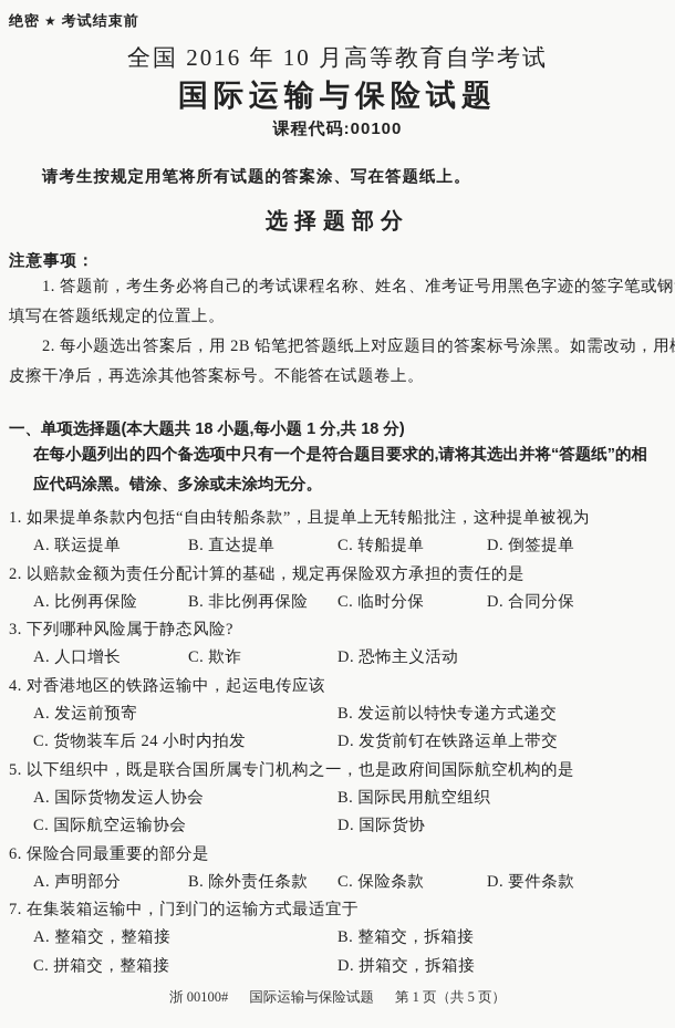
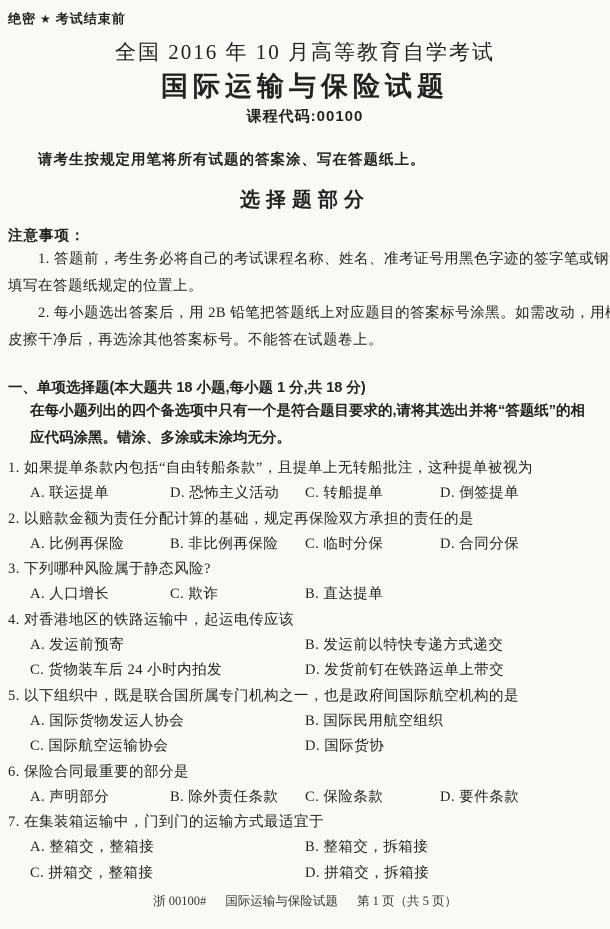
  绝密 ★ 考试结束前
  全国 2016 年 10 月高等教育自学考试
  国际运输与保险试题
  课程代码:00100
  请考生按规定用笔将所有试题的答案涂、写在答题纸上。
  选择题部分
  注意事项：
  1. 答题前，考生务必将自己的考试课程名称、姓名、准考证号用黑色字迹的签字笔或钢
  填写在答题纸规定的位置上。
  2. 每小题选出答案后，用 2B 铅笔把答题纸上对应题目的答案标号涂黑。如需改动，用
  皮擦干净后，再选涂其他答案标号。不能答在试题卷上。
  一、单项选择题(本大题共 18 小题,每小题 1 分,共 18 分)
  在每小题列出的四个备选项中只有一个是符合题目要求的,请将其选出并将“答题纸”的相
  应代码涂黑。错涂、多涂或未涂均无分。
  1. 如果提单条款内包括“自由转船条款”，且提单上无转船批注，这种提单被视为
  A. 联运提单
- B. 直达提单
+ D. 恐怖主义活动
  C. 转船提单
  D. 倒签提单
  2. 以赔款金额为责任分配计算的基础，规定再保险双方承担的责任的是
  A. 比例再保险
  B. 非比例再保险
  C. 临时分保
  D. 合同分保
  3. 下列哪种风险属于静态风险?
  A. 人口增长
  C. 欺诈
- D. 恐怖主义活动
+ B. 直达提单
  4. 对香港地区的铁路运输中，起运电传应该
  A. 发运前预寄
  B. 发运前以特快专递方式递交
  C. 货物装车后 24 小时内拍发
  D. 发货前钉在铁路运单上带交
  5. 以下组织中，既是联合国所属专门机构之一，也是政府间国际航空机构的是
  A. 国际货物发运人协会
  B. 国际民用航空组织
  C. 国际航空运输协会
  D. 国际货协
  6. 保险合同最重要的部分是
  A. 声明部分
  B. 除外责任条款
  C. 保险条款
  D. 要件条款
  7. 在集装箱运输中，门到门的运输方式最适宜于
  A. 整箱交，整箱接
  B. 整箱交，拆箱接
  C. 拼箱交，整箱接
  D. 拼箱交，拆箱接
  浙 00100# 国际运输与保险试题 第 1 页（共 5 页）
